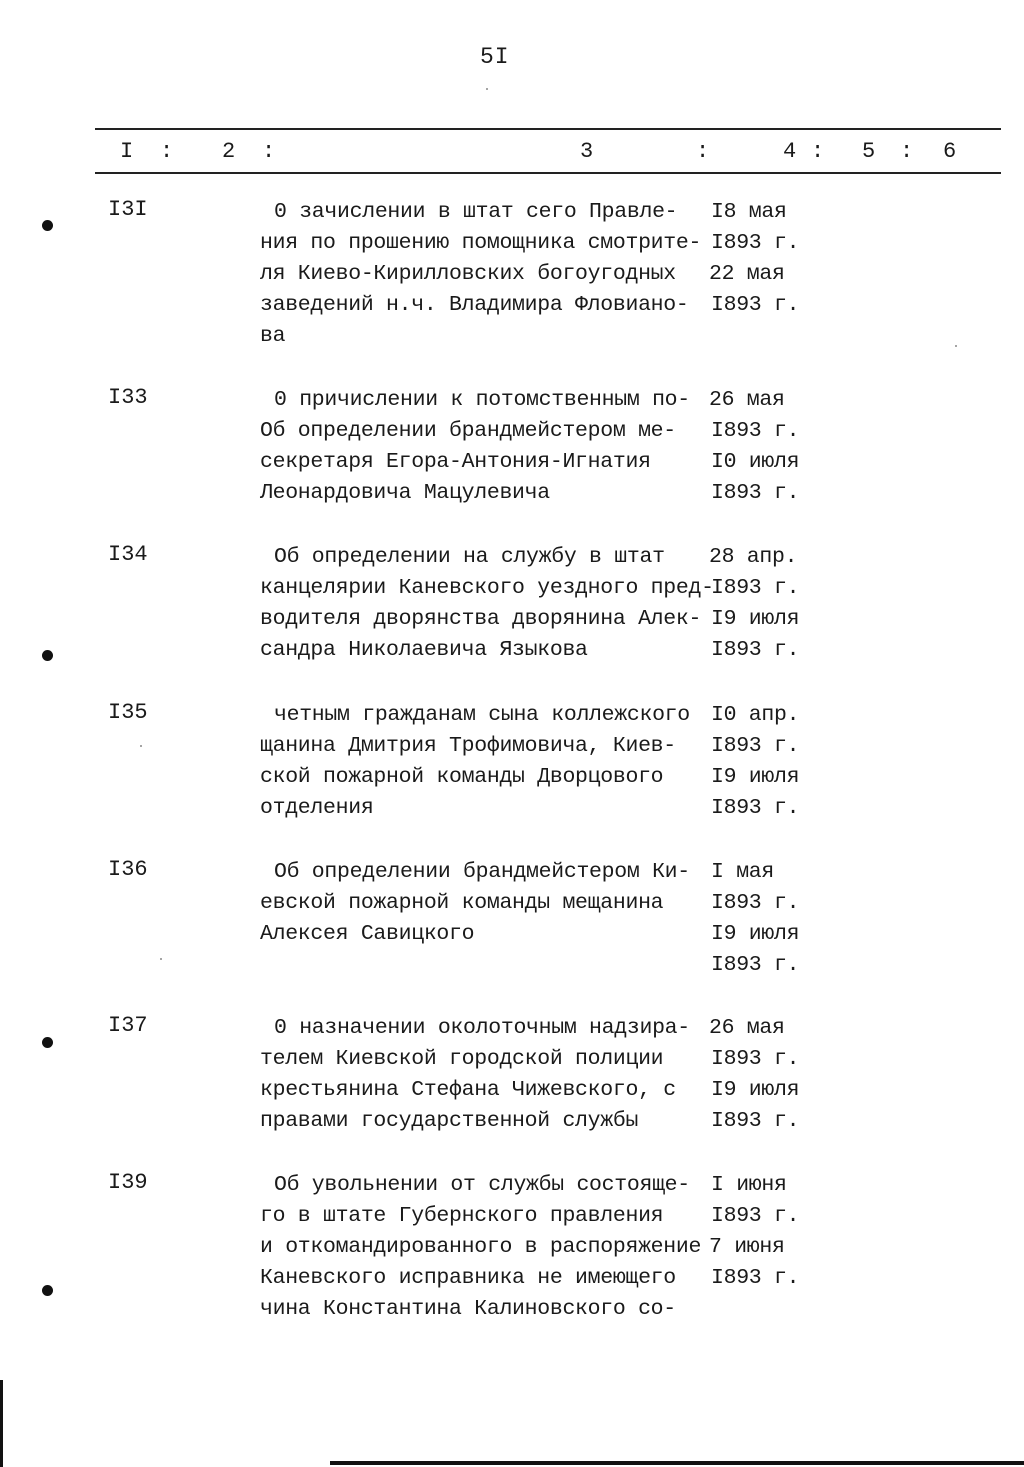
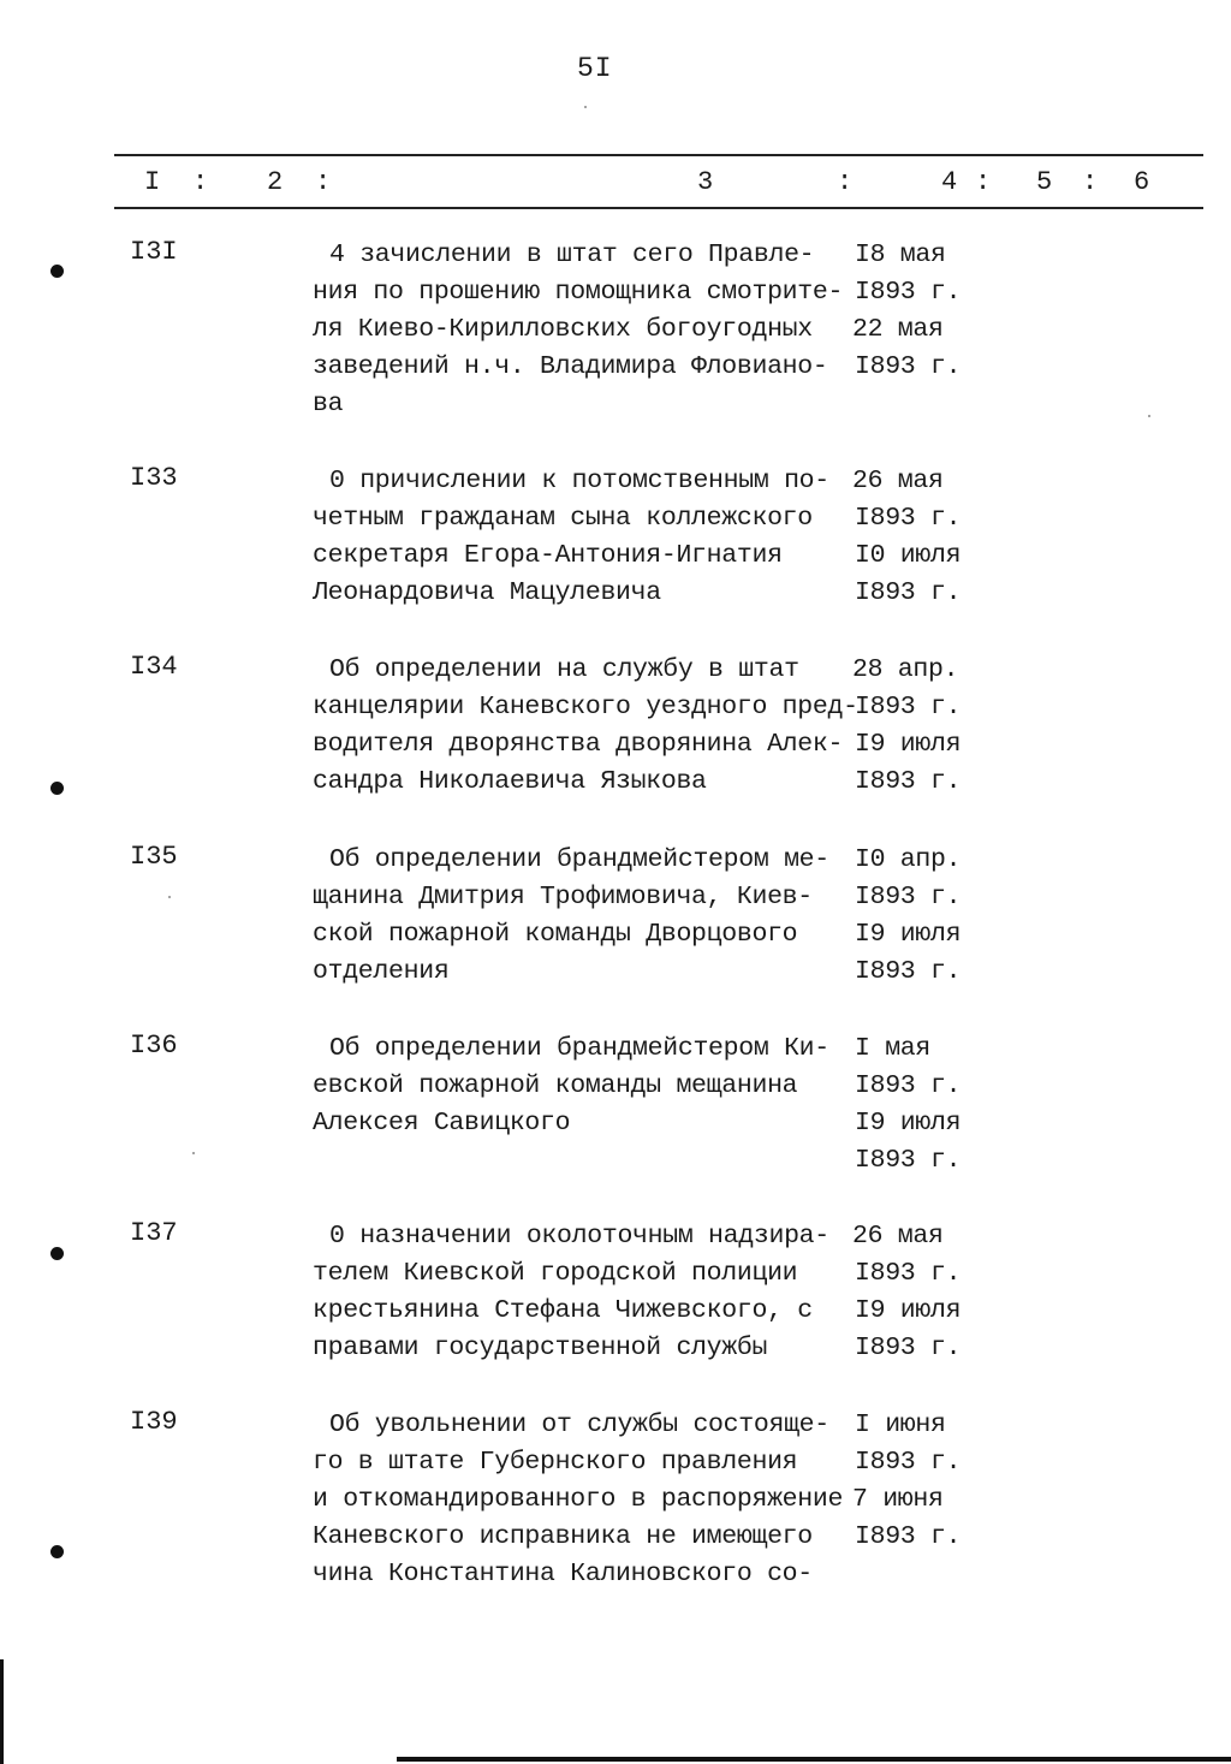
  5I
  I
  :
  2
  :
  3
  :
  4
  :
  5
  :
  6
  I3I
- 0 зачислении в штат сего Правле-
+ 4 зачислении в штат сего Правле-
  ния по прошению помощника смотрите-
  ля Киево-Кирилловских богоугодных
  заведений н.ч. Владимира Фловиано-
  ва
  I8 мая
  I893 г.
  22 мая
  I893 г.
  I33
  0 причислении к потомственным по-
- Об определении брандмейстером ме-
+ четным гражданам сына коллежского
  секретаря Егора-Антония-Игнатия
  Леонардовича Мацулевича
  26 мая
  I893 г.
  I0 июля
  I893 г.
  I34
  Об определении на службу в штат
  канцелярии Каневского уездного пред-
  водителя дворянства дворянина Алек-
  сандра Николаевича Языкова
  28 апр.
  I893 г.
  I9 июля
  I893 г.
  I35
- четным гражданам сына коллежского
+ Об определении брандмейстером ме-
  щанина Дмитрия Трофимовича, Киев-
  ской пожарной команды Дворцового
  отделения
  I0 апр.
  I893 г.
  I9 июля
  I893 г.
  I36
  Об определении брандмейстером Ки-
  евской пожарной команды мещанина
  Алексея Савицкого
  I мая
  I893 г.
  I9 июля
  I893 г.
  I37
  0 назначении околоточным надзира-
  телем Киевской городской полиции
  крестьянина Стефана Чижевского, с
  правами государственной службы
  26 мая
  I893 г.
  I9 июля
  I893 г.
  I39
  Об увольнении от службы состояще-
  го в штате Губернского правления
  и откомандированного в распоряжение
  Каневского исправника не имеющего
  чина Константина Калиновского со-
  I июня
  I893 г.
  7 июня
  I893 г.
